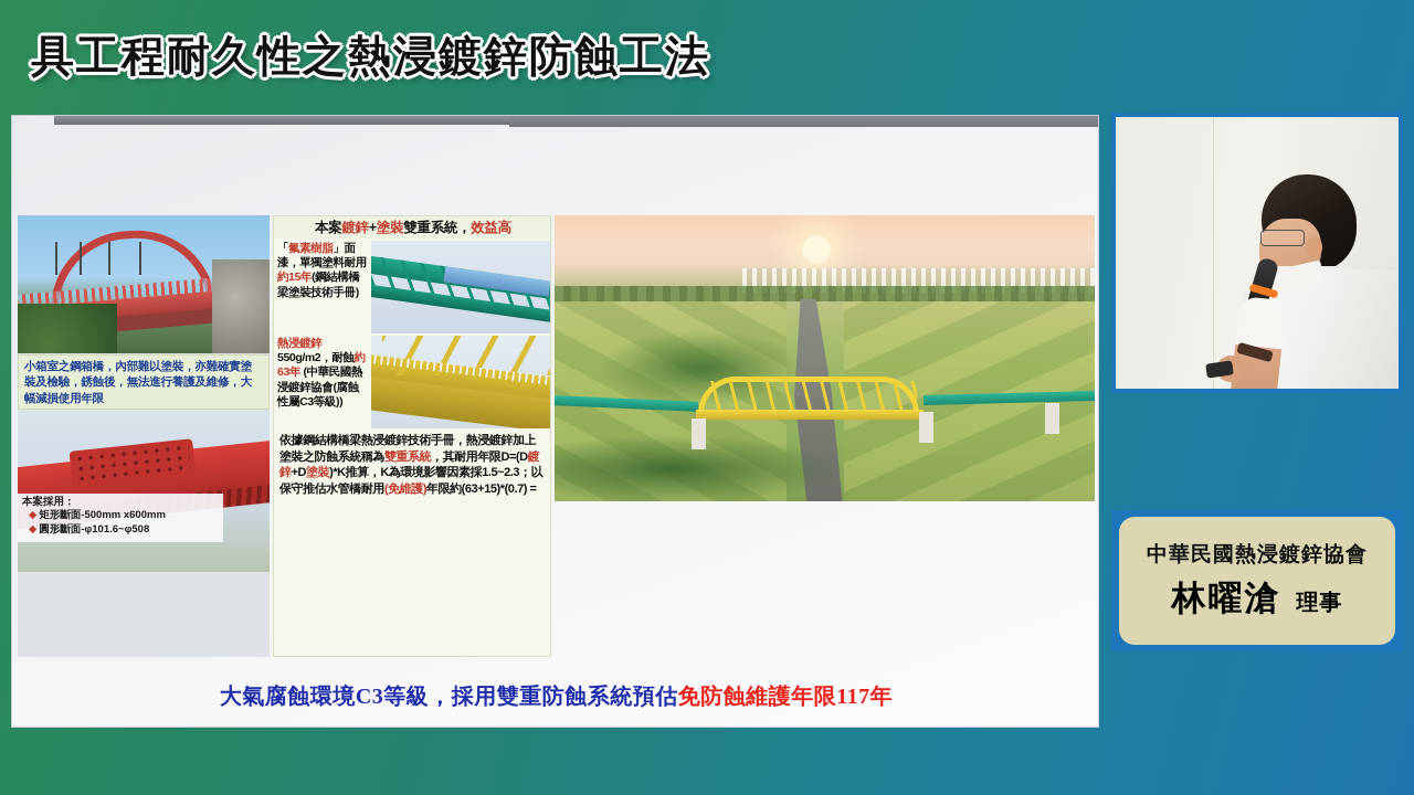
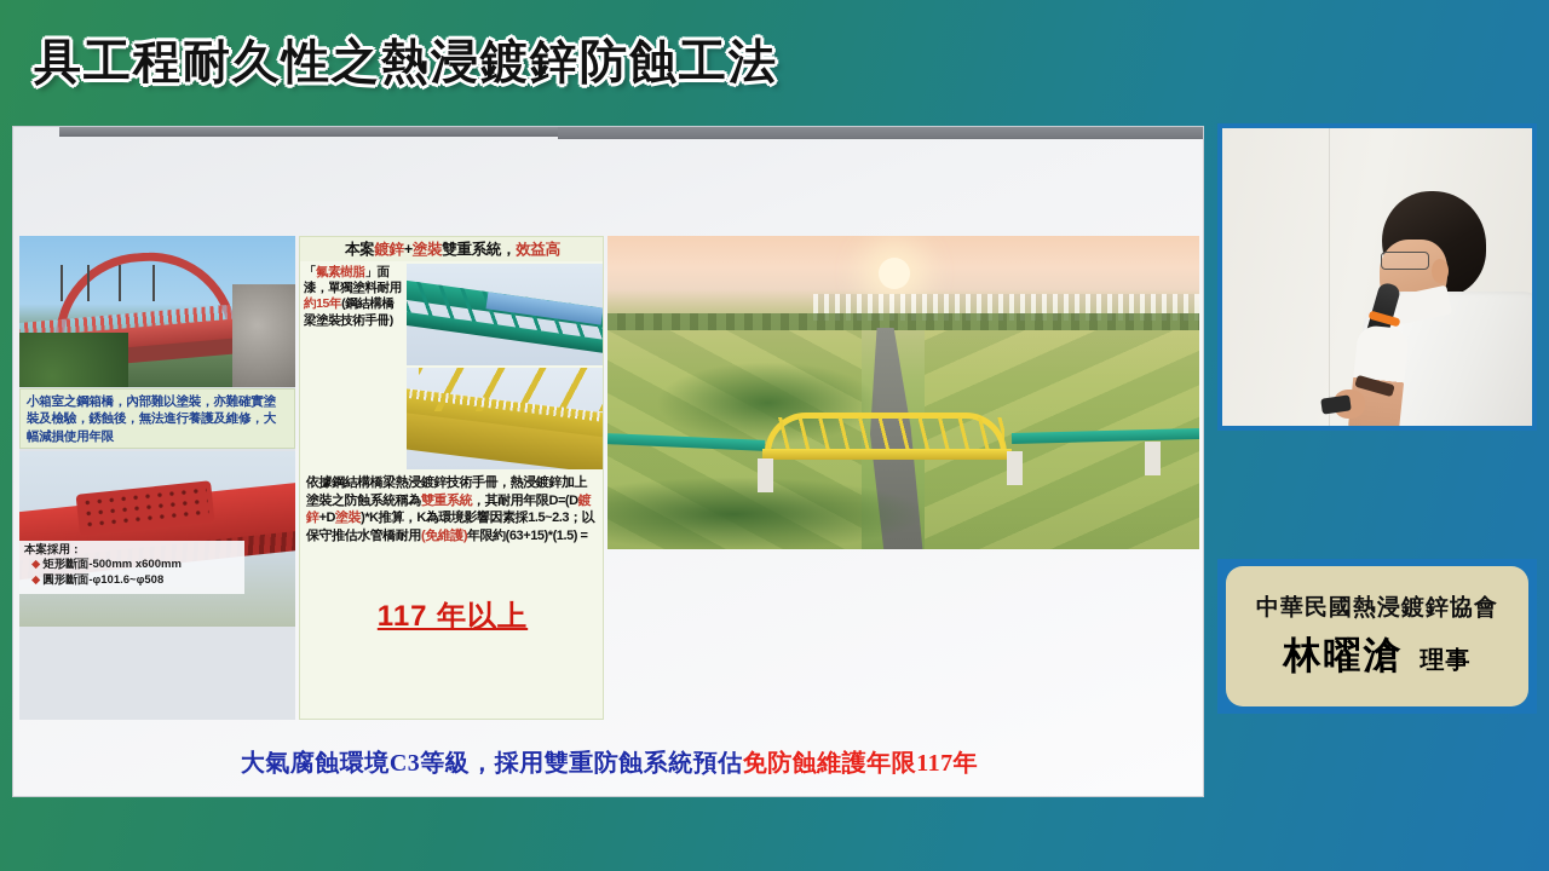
  具工程耐久性之熱浸鍍鋅防蝕工法
  小箱室之鋼箱橋，內部難以塗裝，亦難確實塗裝及檢驗，銹蝕後，無法進行養護及維修，大幅減損使用年限
  本案採用：
  ◆ 矩形斷面-500mm x600mm
  ◆ 圓形斷面-φ101.6~φ508
  本案鍍鋅+塗裝雙重系統，效益高
  「氟素樹脂」面漆，單獨塗料耐用約15年(鋼結構橋梁塗裝技術手冊)
- 熱浸鍍鋅550g/m2，耐蝕約63年 (中華民國熱浸鍍鋅協會(腐蝕性屬C3等級))
- 依據鋼結構橋梁熱浸鍍鋅技術手冊，熱浸鍍鋅加上塗裝之防蝕系統稱為雙重系統，其耐用年限D=(D鍍鋅+D塗裝)*K推算，K為環境影響因素採1.5~2.3；以保守推估水管橋耐用(免維護)年限約(63+15)*(0.7) =
+ 依據鋼結構橋梁熱浸鍍鋅技術手冊，熱浸鍍鋅加上塗裝之防蝕系統稱為雙重系統，其耐用年限D=(D鍍鋅+D塗裝)*K推算，K為環境影響因素採1.5~2.3；以保守推估水管橋耐用(免維護)年限約(63+15)*(1.5) =
+ 117 年以上
  大氣腐蝕環境C3等級，採用雙重防蝕系統預估免防蝕維護年限117年
  中華民國熱浸鍍鋅協會
  林曜滄
  理事
